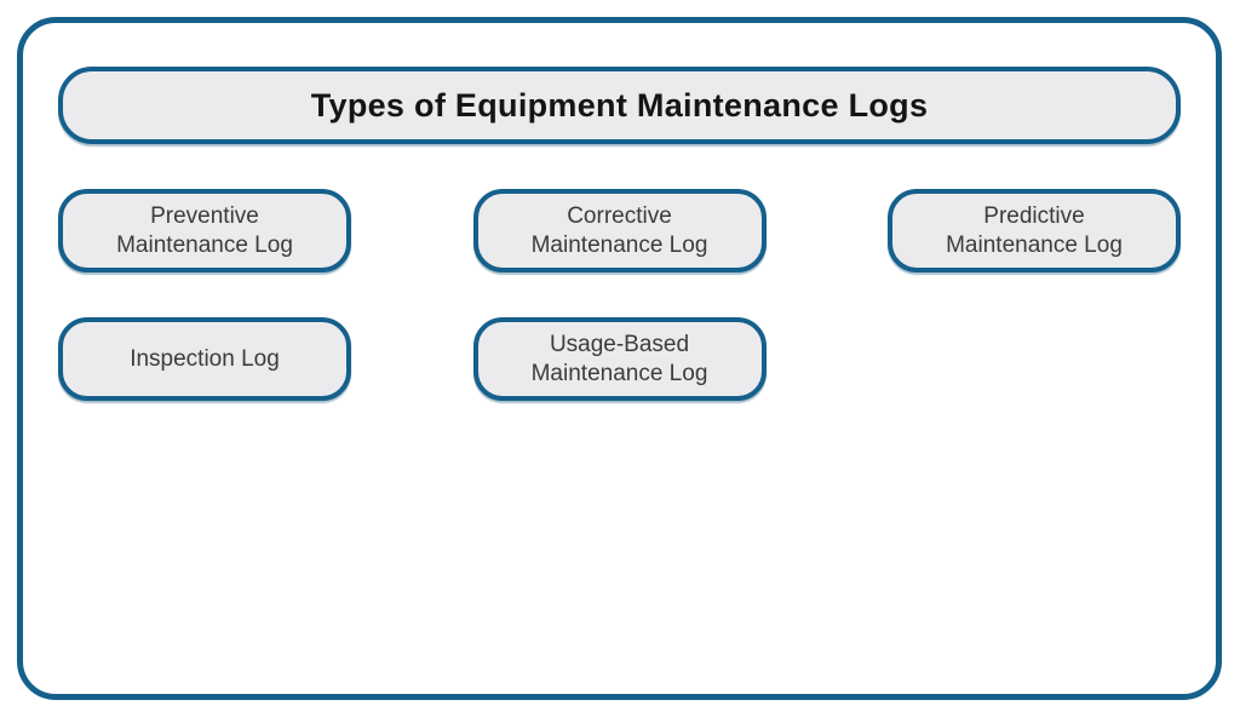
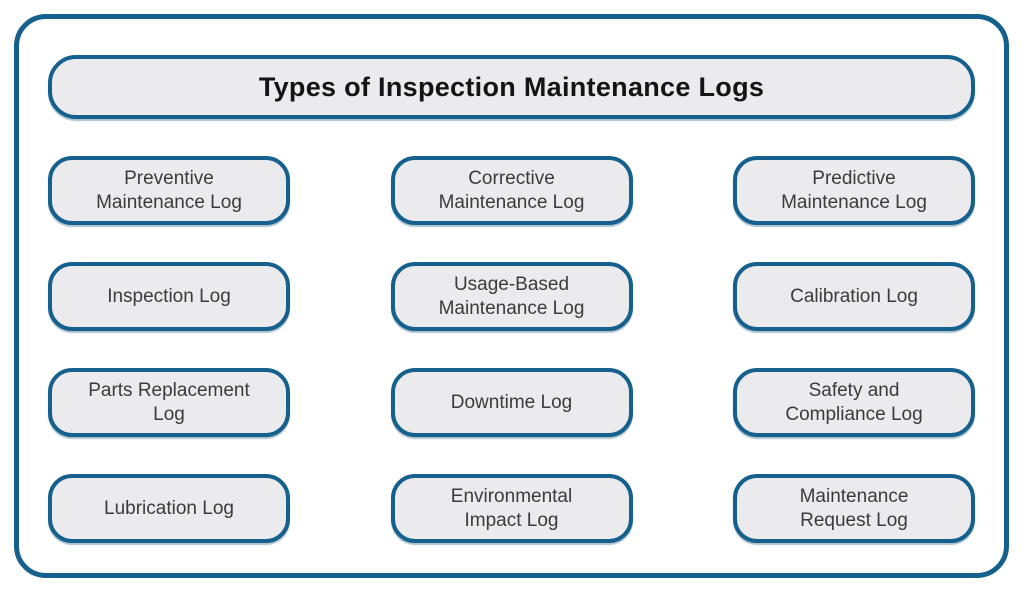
- Types of Equipment Maintenance Logs
+ Types of Inspection Maintenance Logs
  Preventive
  Maintenance Log
  Corrective
  Maintenance Log
  Predictive
  Maintenance Log
  Inspection Log
  Usage-Based
  Maintenance Log
+ Calibration Log
+ Parts Replacement
+ Log
+ Downtime Log
+ Safety and
+ Compliance Log
+ Lubrication Log
+ Environmental
+ Impact Log
+ Maintenance
+ Request Log
